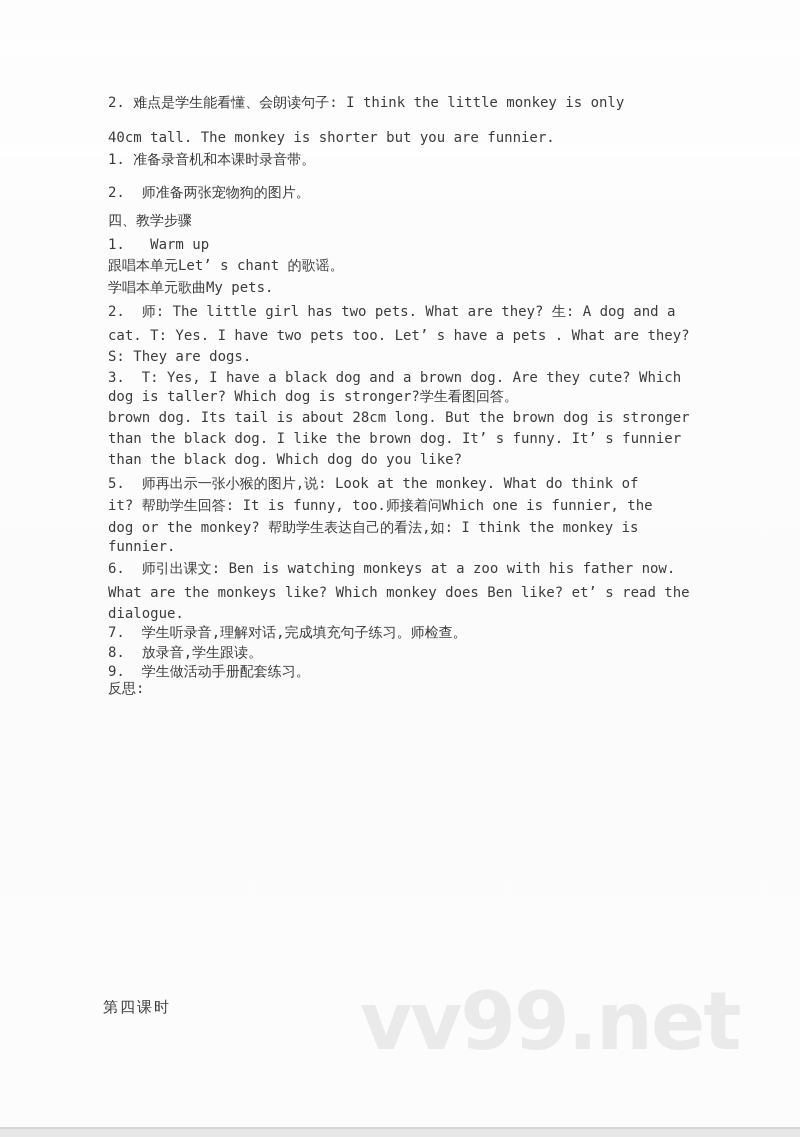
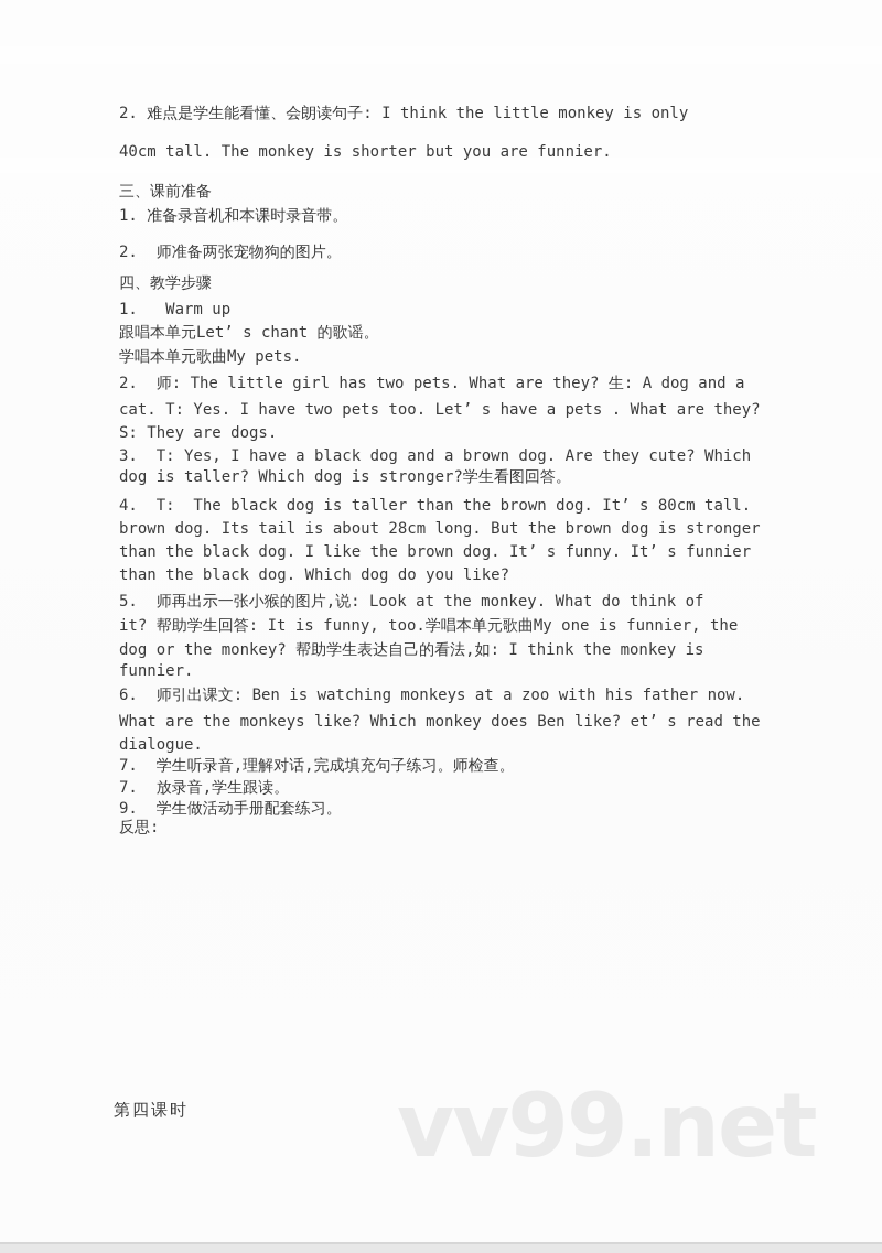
  2. 难点是学生能看懂、会朗读句子: I think the little monkey is only
  40cm tall. The monkey is shorter but you are funnier.
+ 三、课前准备
  1. 准备录音机和本课时录音带。
  2. 师准备两张宠物狗的图片。
  四、教学步骤
  1. Warm up
  跟唱本单元Let’ s chant 的歌谣。
  学唱本单元歌曲My pets.
  2. 师: The little girl has two pets. What are they? 生: A dog and a
  cat. T: Yes. I have two pets too. Let’ s have a pets . What are they?
  S: They are dogs.
  3. T: Yes, I have a black dog and a brown dog. Are they cute? Which
  dog is taller? Which dog is stronger?学生看图回答。
+ 4. T: The black dog is taller than the brown dog. It’ s 80cm tall.
  brown dog. Its tail is about 28cm long. But the brown dog is stronger
  than the black dog. I like the brown dog. It’ s funny. It’ s funnier
  than the black dog. Which dog do you like?
  5. 师再出示一张小猴的图片,说: Look at the monkey. What do think of
- it? 帮助学生回答: It is funny, too.师接着问Which one is funnier, the
+ it? 帮助学生回答: It is funny, too.学唱本单元歌曲My one is funnier, the
  dog or the monkey? 帮助学生表达自己的看法,如: I think the monkey is
  funnier.
  6. 师引出课文: Ben is watching monkeys at a zoo with his father now.
  What are the monkeys like? Which monkey does Ben like? et’ s read the
  dialogue.
  7. 学生听录音,理解对话,完成填充句子练习。师检查。
- 8. 放录音,学生跟读。
+ 7. 放录音,学生跟读。
  9. 学生做活动手册配套练习。
  反思:
  第四课时
